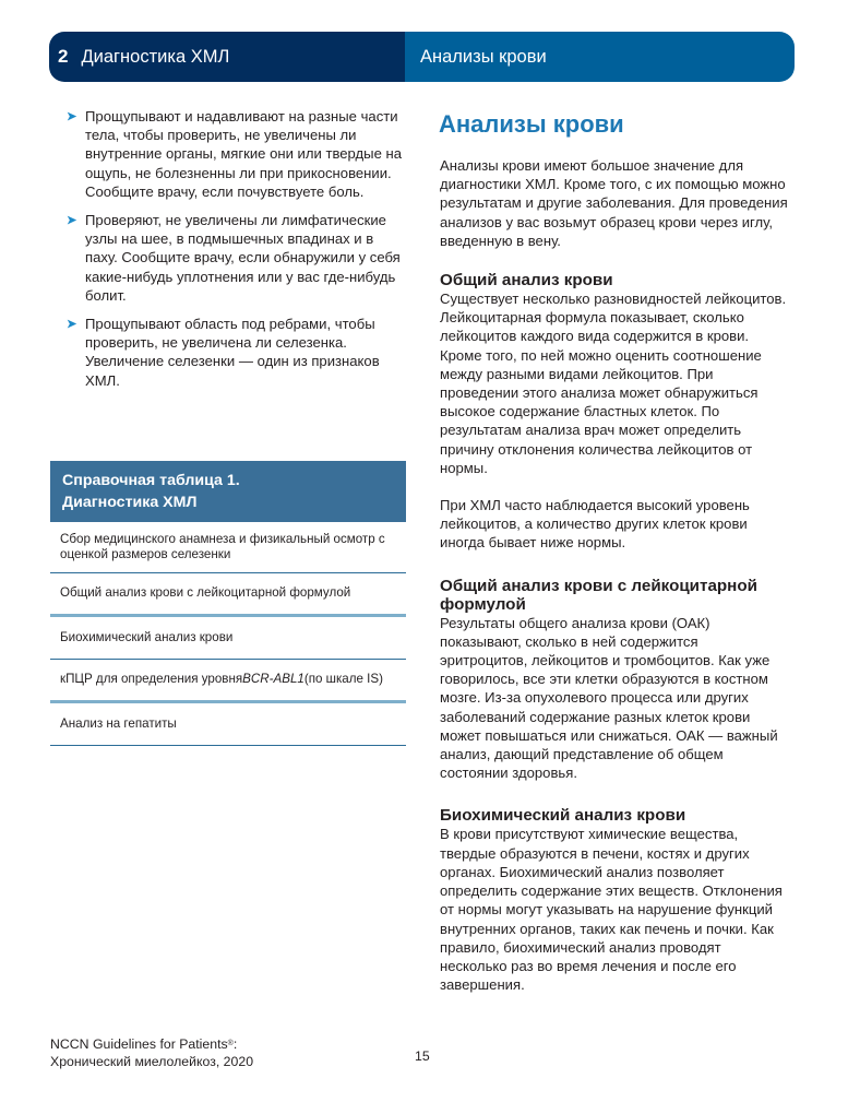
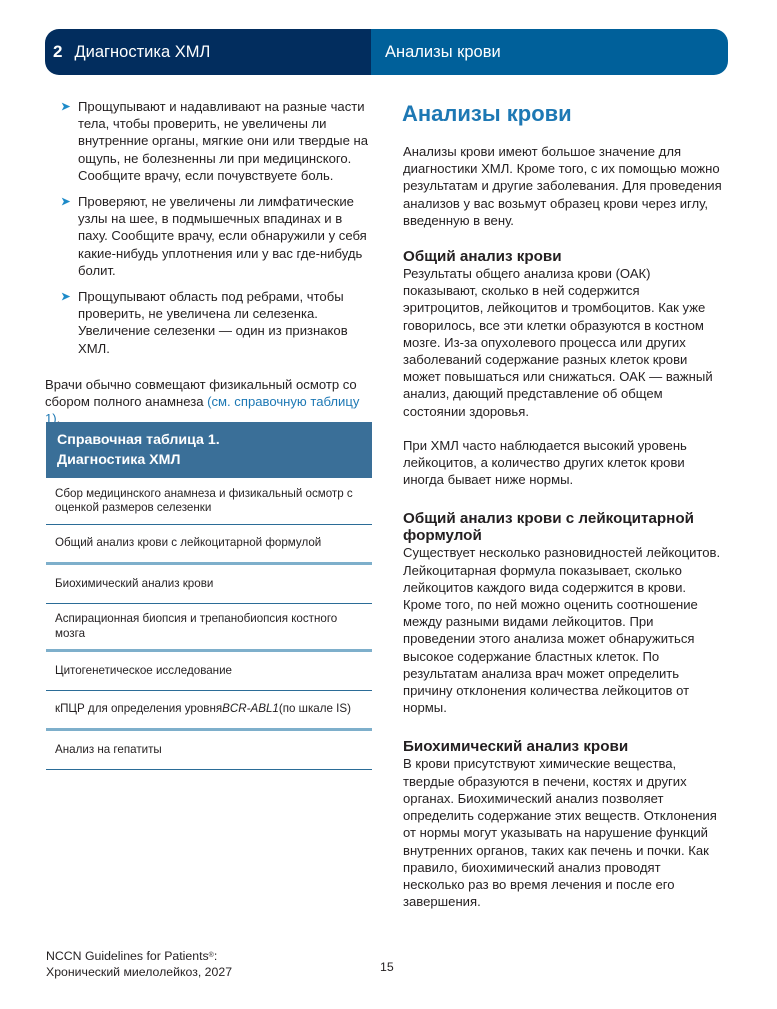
  2
  Диагностика ХМЛ
  Анализы крови
  ➤
- Прощупывают и надавливают на разные части тела, чтобы проверить, не увеличены ли внутренние органы, мягкие они или твердые на ощупь, не болезненны ли при прикосновении. Сообщите врачу, если почувствуете боль.
+ Прощупывают и надавливают на разные части тела, чтобы проверить, не увеличены ли внутренние органы, мягкие они или твердые на ощупь, не болезненны ли при медицинского. Сообщите врачу, если почувствуете боль.
  ➤
  Проверяют, не увеличены ли лимфатические узлы на шее, в подмышечных впадинах и в паху. Сообщите врачу, если обнаружили у себя какие-нибудь уплотнения или у вас где-нибудь болит.
  ➤
  Прощупывают область под ребрами, чтобы проверить, не увеличена ли селезенка. Увеличение селезенки — один из признаков ХМЛ.
+ Врачи обычно совмещают физикальный осмотр со сбором полного анамнеза (см. справочную таблицу 1).
  Справочная таблица 1.
  Диагностика ХМЛ
  Сбор медицинского анамнеза и физикальный осмотр с оценкой размеров селезенки
  Общий анализ крови с лейкоцитарной формулой
  Биохимический анализ крови
+ Аспирационная биопсия и трепанобиопсия костного мозга
+ Цитогенетическое исследование
  кПЦР для определения уровня
  BCR-ABL1
  (по шкале IS)
  Анализ на гепатиты
  Анализы крови
  Анализы крови имеют большое значение для диагностики ХМЛ. Кроме того, с их помощью можно результатам и другие заболевания. Для проведения анализов у вас возьмут образец крови через иглу, введенную в вену.
  Общий анализ крови
- Существует несколько разновидностей лейкоцитов. Лейкоцитарная формула показывает, сколько лейкоцитов каждого вида содержится в крови. Кроме того, по ней можно оценить соотношение между разными видами лейкоцитов. При проведении этого анализа может обнаружиться высокое содержание бластных клеток. По результатам анализа врач может определить причину отклонения количества лейкоцитов от нормы.
+ Результаты общего анализа крови (ОАК) показывают, сколько в ней содержится эритроцитов, лейкоцитов и тромбоцитов. Как уже говорилось, все эти клетки образуются в костном мозге. Из-за опухолевого процесса или других заболеваний содержание разных клеток крови может повышаться или снижаться. ОАК — важный анализ, дающий представление об общем состоянии здоровья.
  При ХМЛ часто наблюдается высокий уровень лейкоцитов, а количество других клеток крови иногда бывает ниже нормы.
  Общий анализ крови с лейкоцитарной формулой
- Результаты общего анализа крови (ОАК) показывают, сколько в ней содержится эритроцитов, лейкоцитов и тромбоцитов. Как уже говорилось, все эти клетки образуются в костном мозге. Из-за опухолевого процесса или других заболеваний содержание разных клеток крови может повышаться или снижаться. ОАК — важный анализ, дающий представление об общем состоянии здоровья.
+ Существует несколько разновидностей лейкоцитов. Лейкоцитарная формула показывает, сколько лейкоцитов каждого вида содержится в крови. Кроме того, по ней можно оценить соотношение между разными видами лейкоцитов. При проведении этого анализа может обнаружиться высокое содержание бластных клеток. По результатам анализа врач может определить причину отклонения количества лейкоцитов от нормы.
  Биохимический анализ крови
  В крови присутствуют химические вещества, твердые образуются в печени, костях и других органах. Биохимический анализ позволяет определить содержание этих веществ. Отклонения от нормы могут указывать на нарушение функций внутренних органов, таких как печень и почки. Как правило, биохимический анализ проводят несколько раз во время лечения и после его завершения.
  NCCN Guidelines for Patients :
- Хронический миелолейкоз, 2020
+ Хронический миелолейкоз, 2027
  15
